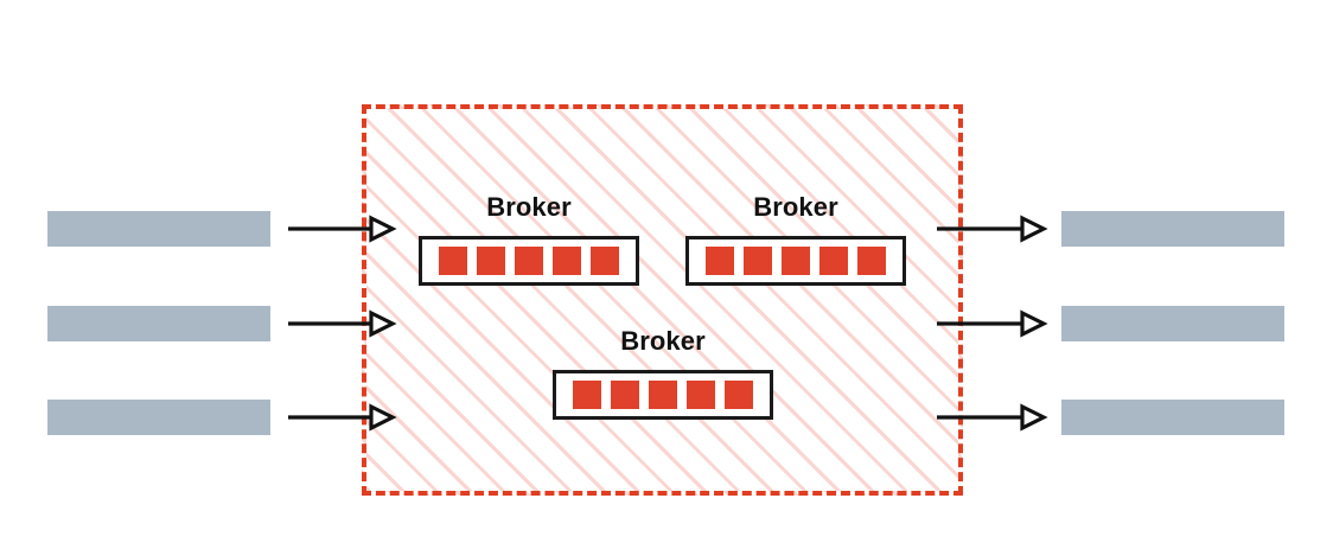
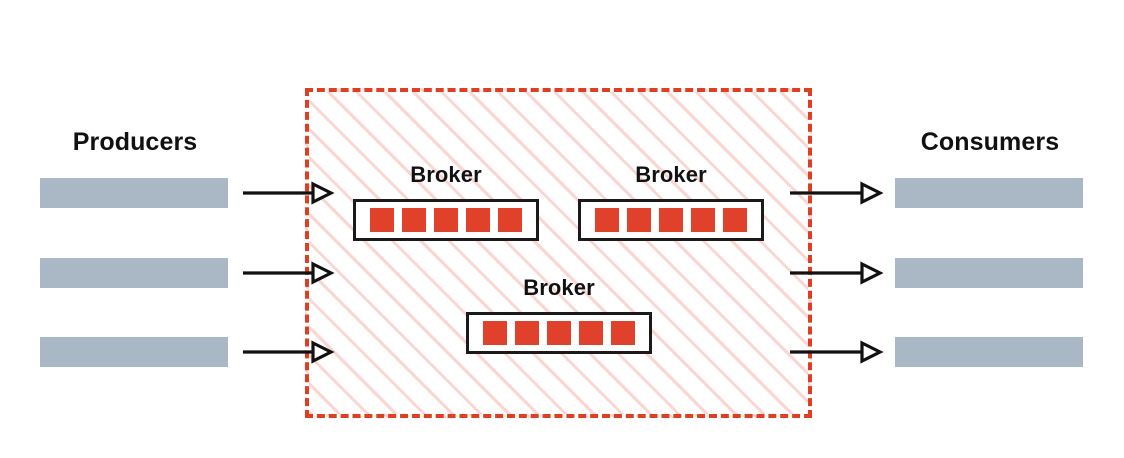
+ Producers
+ Consumers
  Broker
  Broker
  Broker
